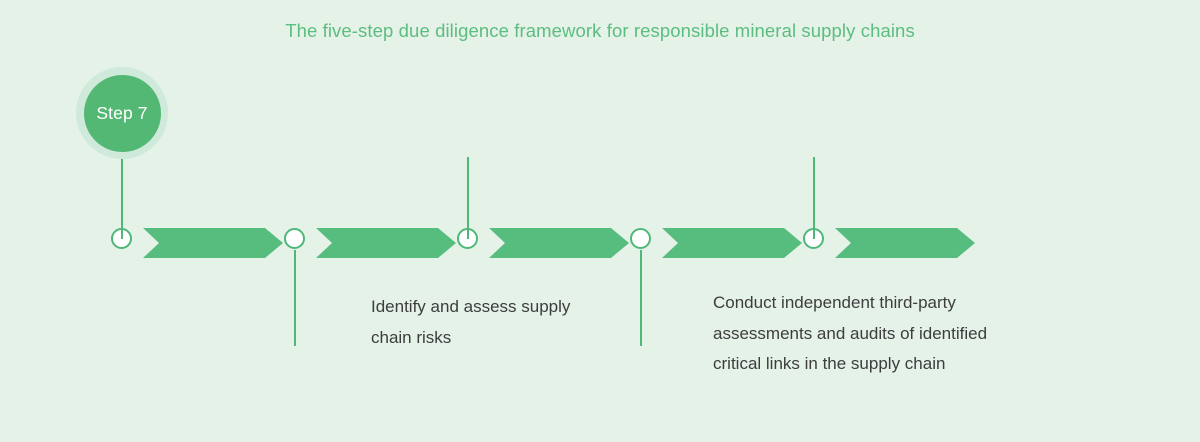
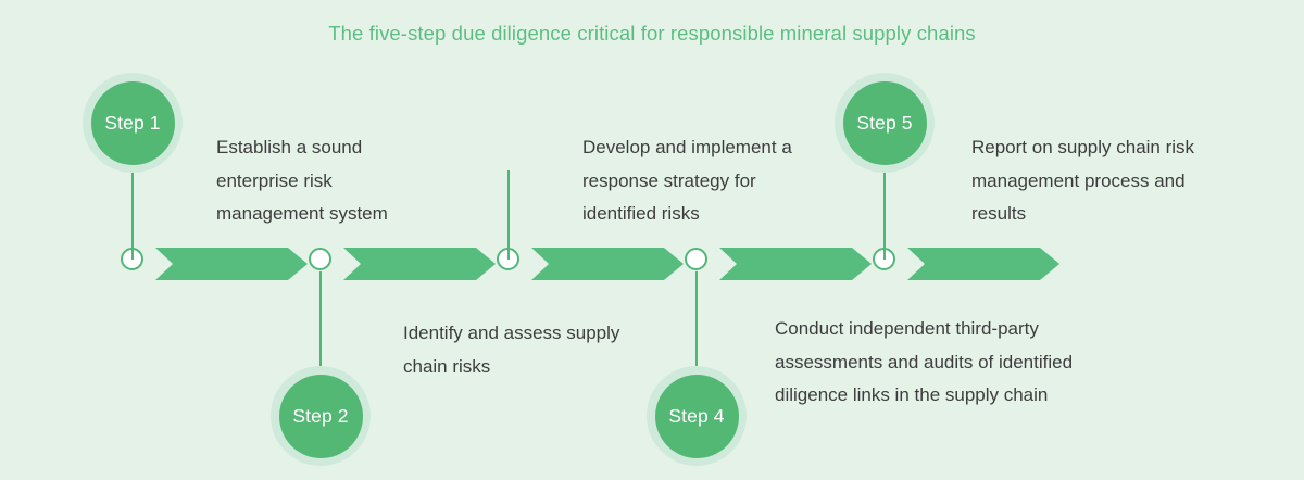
- The five-step due diligence framework for responsible mineral supply chains
+ The five-step due diligence critical for responsible mineral supply chains
- Step 7
+ Step 1
+ Step 2
+ Step 4
+ Step 5
+ Establish a sound enterprise risk management system
  Identify and assess supply chain risks
+ Develop and implement a response strategy for identified risks
- Conduct independent third-party assessments and audits of identified critical links in the supply chain
+ Conduct independent third-party assessments and audits of identified diligence links in the supply chain
+ Report on supply chain risk management process and results
